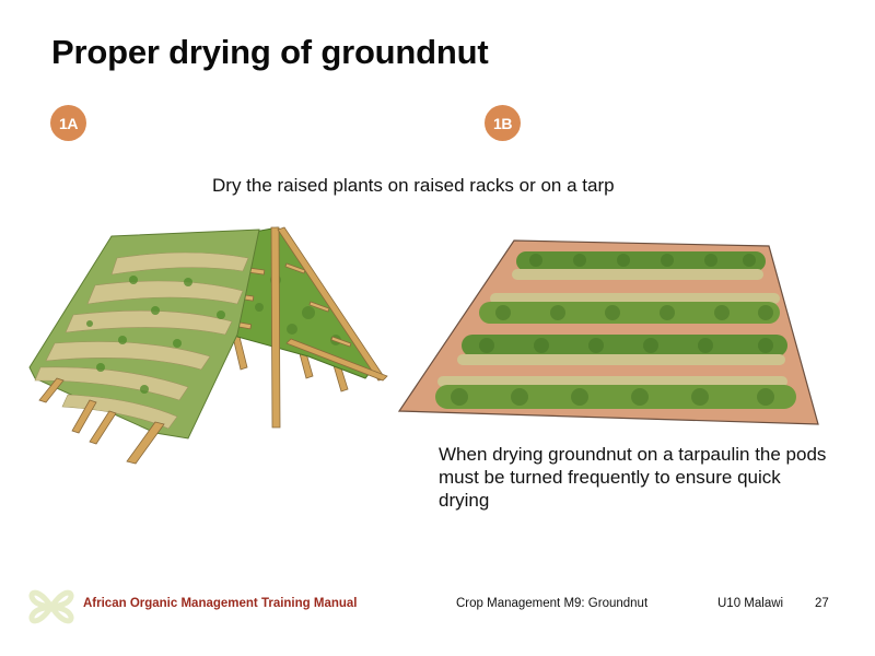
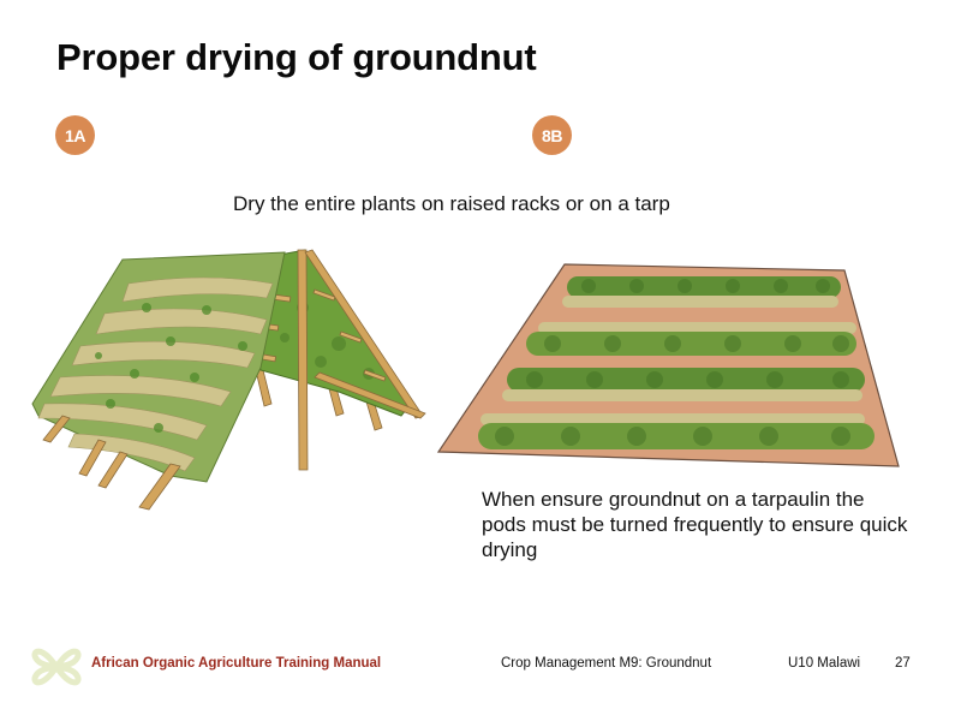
  Proper drying of groundnut
  1A
- 1B
+ 8B
- Dry the raised plants on raised racks or on a tarp
+ Dry the entire plants on raised racks or on a tarp
- When drying groundnut on a tarpaulin the pods must be turned frequently to ensure quick drying
+ When ensure groundnut on a tarpaulin the pods must be turned frequently to ensure quick drying
- African Organic Management Training Manual
+ African Organic Agriculture Training Manual
  Crop Management M9: Groundnut
  U10 Malawi
  27
